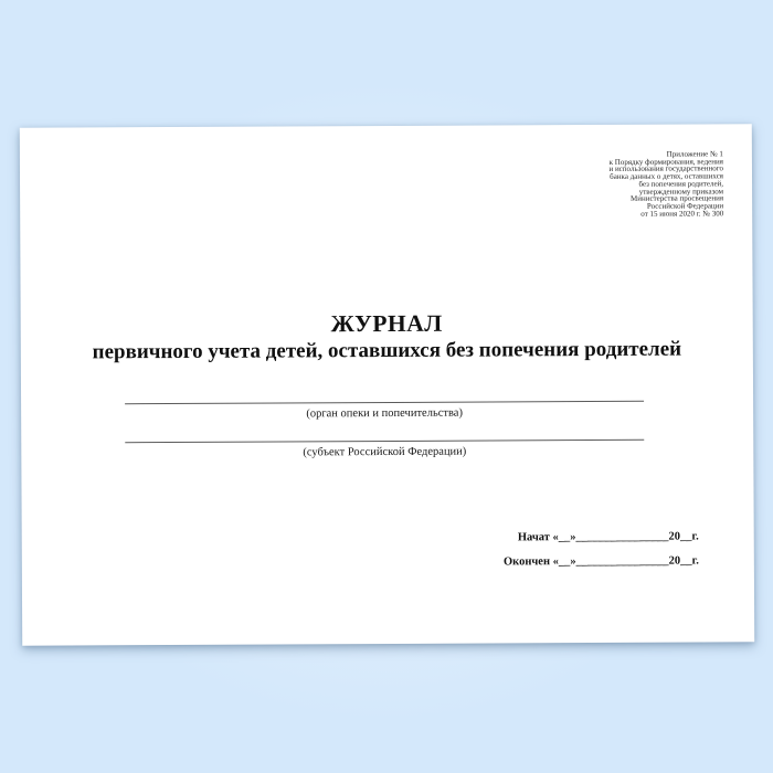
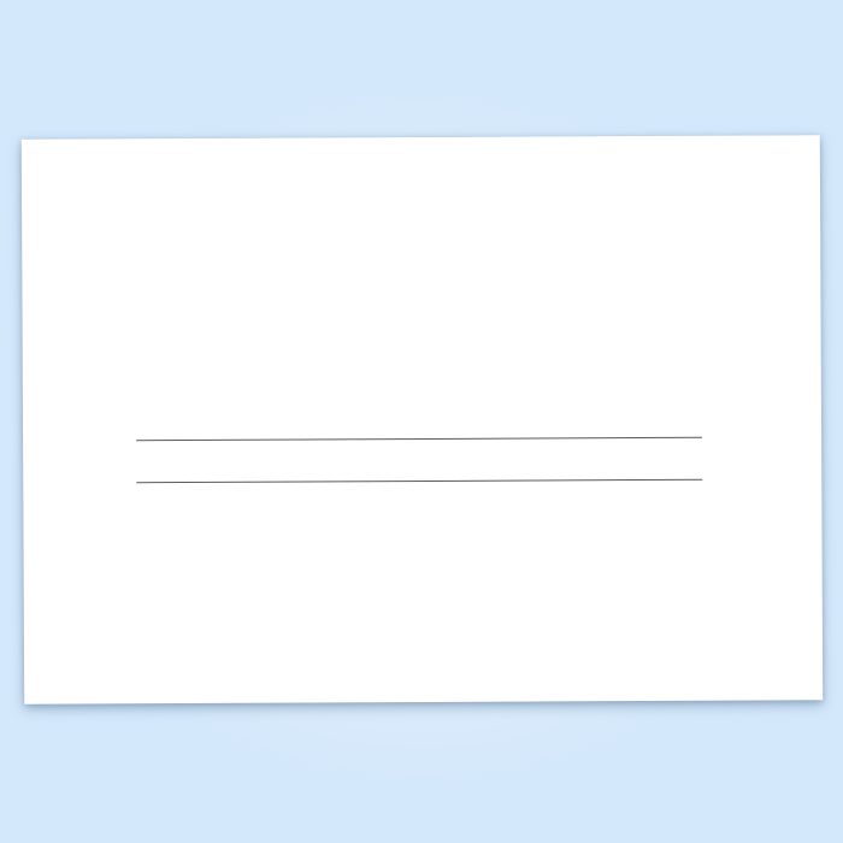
- Приложение № 1
- к Порядку формирования, ведения
- и использования государственного
- банка данных о детях, оставшихся
- без попечения родителей,
- утвержденному приказом
- Министерства просвещения
- Российской Федерации
- от 15 июня 2020 г. № 300
- ЖУРНАЛ
- первичного учета детей, оставшихся без попечения родителей
- (орган опеки и попечительства)
- (субъект Российской Федерации)
- Начат «__»________________20__г.
- Окончен «__»________________20__г.
